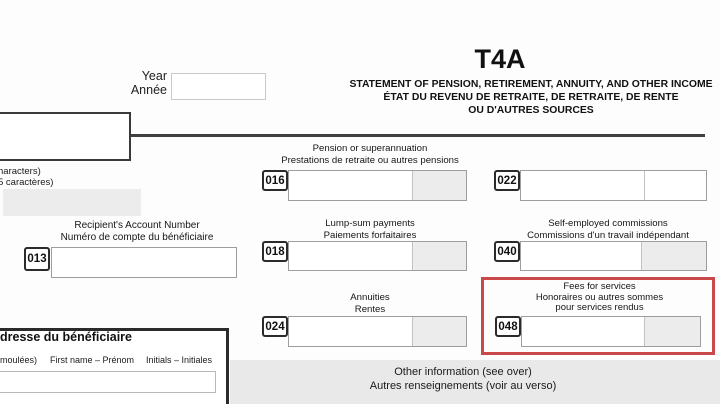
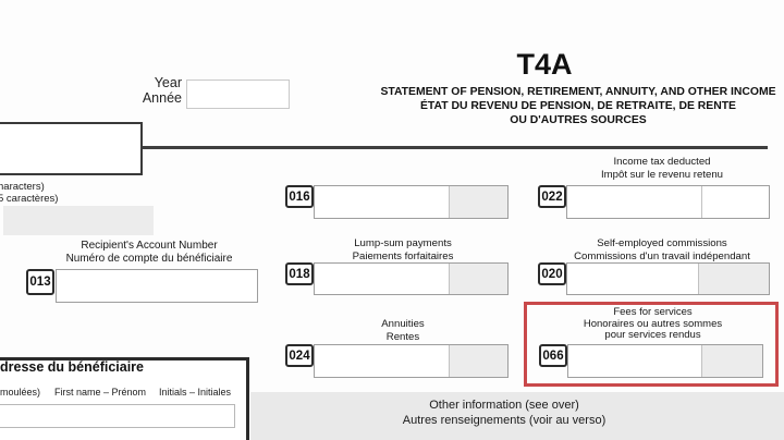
  Year
  Année
  T4A
  STATEMENT OF PENSION, RETIREMENT, ANNUITY, AND OTHER INCOME
- ÉTAT DU REVENU DE RETRAITE, DE RETRAITE, DE RENTE
+ ÉTAT DU REVENU DE PENSION, DE RETRAITE, DE RENTE
  OU D'AUTRES SOURCES
  haracters)
  5 caractères)
  Recipient's Account Number
  Numéro de compte du bénéficiaire
  013
  dresse du bénéficiaire
  moulées)
  First name – Prénom
  Initials – Initiales
- Pension or superannuation
- Prestations de retraite ou autres pensions
  016
  Lump-sum payments
  Paiements forfaitaires
  018
  Annuities
  Rentes
  024
+ Income tax deducted
+ Impôt sur le revenu retenu
  022
  Self-employed commissions
  Commissions d'un travail indépendant
- 040
+ 020
  Fees for services
  Honoraires ou autres sommes
  pour services rendus
- 048
+ 066
  Other information (see over)
  Autres renseignements (voir au verso)
